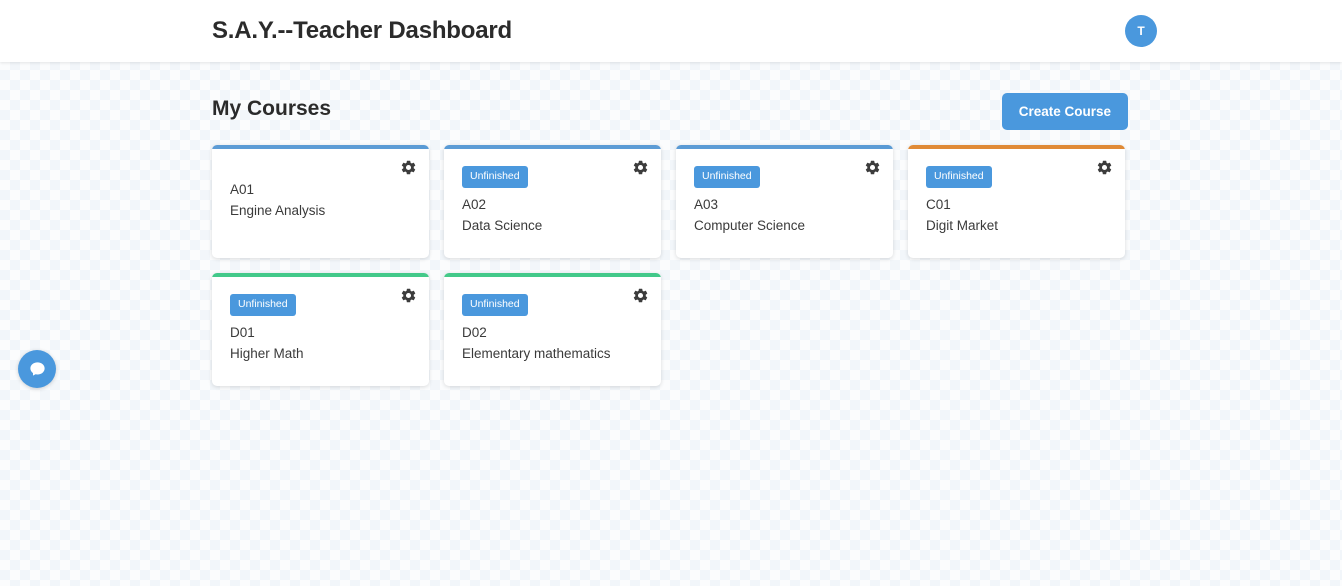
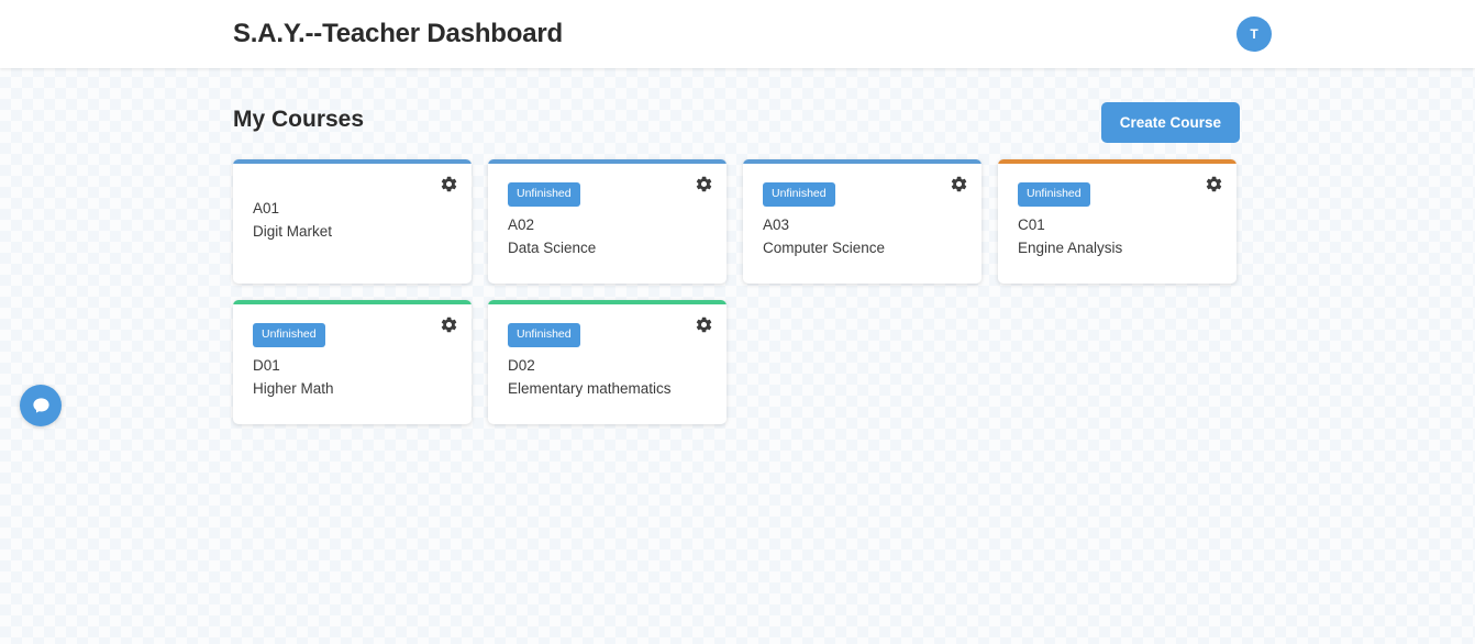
  S.A.Y.--Teacher Dashboard
  T
  My Courses
  Create Course
  A01
- Engine Analysis
+ Digit Market
  Unfinished
  A02
  Data Science
  Unfinished
  A03
  Computer Science
  Unfinished
  C01
- Digit Market
+ Engine Analysis
  Unfinished
  D01
  Higher Math
  Unfinished
  D02
  Elementary mathematics
